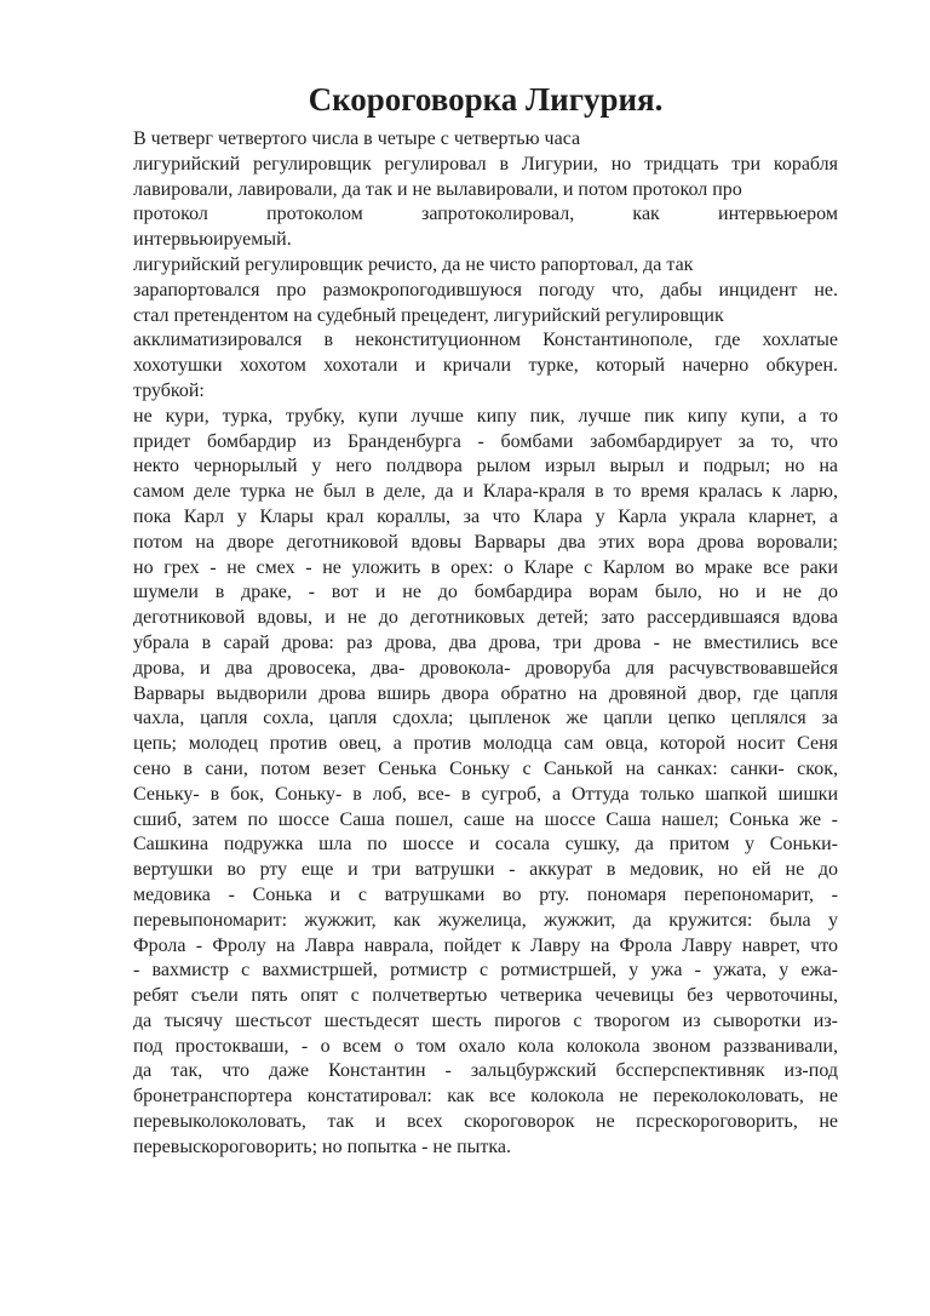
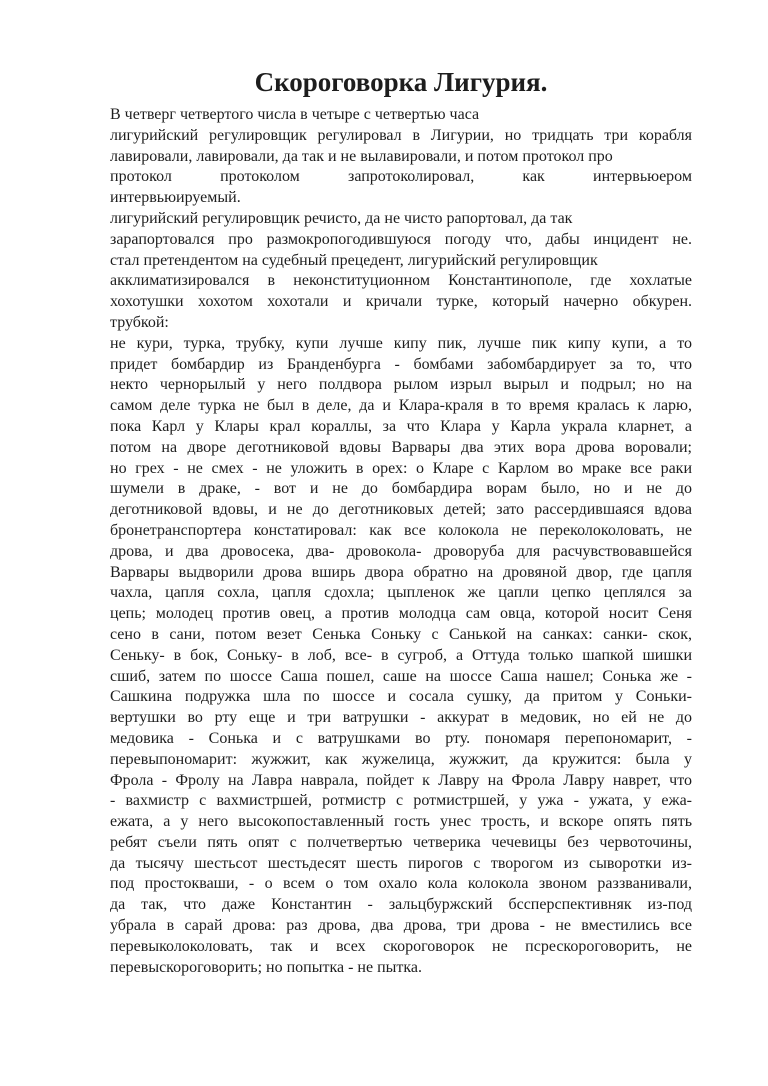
  Скороговорка Лигурия.
  В четверг четвертого числа в четыре с четвертью часа
  лигурийский регулировщик регулировал в Лигурии, но тридцать три корабля
  лавировали, лавировали, да так и не вылавировали, и потом протокол про
  протокол протоколом запротоколировал, как интервьюером
  интервьюируемый.
  лигурийский регулировщик речисто, да не чисто рапортовал, да так
  зарапортовался про размокропогодившуюся погоду что, дабы инцидент не.
  стал претендентом на судебный прецедент, лигурийский регулировщик
  акклиматизировался в неконституционном Константинополе, где хохлатые
  хохотушки хохотом хохотали и кричали турке, который начерно обкурен.
  трубкой:
  не кури, турка, трубку, купи лучше кипу пик, лучше пик кипу купи, а то
  придет бомбардир из Бранденбурга - бомбами забомбардирует за то, что
  некто чернорылый у него полдвора рылом изрыл вырыл и подрыл; но на
  самом деле турка не был в деле, да и Клара-краля в то время кралась к ларю,
  пока Карл у Клары крал кораллы, за что Клара у Карла украла кларнет, а
  потом на дворе деготниковой вдовы Варвары два этих вора дрова воровали;
  но грех - не смех - не уложить в орех: о Кларе с Карлом во мраке все раки
  шумели в драке, - вот и не до бомбардира ворам было, но и не до
  деготниковой вдовы, и не до деготниковых детей; зато рассердившаяся вдова
- убрала в сарай дрова: раз дрова, два дрова, три дрова - не вместились все
+ бронетранспортера констатировал: как все колокола не переколоколовать, не
  дрова, и два дровосека, два- дровокола- дроворуба для расчувствовавшейся
  Варвары выдворили дрова вширь двора обратно на дровяной двор, где цапля
  чахла, цапля сохла, цапля сдохла; цыпленок же цапли цепко цеплялся за
  цепь; молодец против овец, а против молодца сам овца, которой носит Сеня
  сено в сани, потом везет Сенька Соньку с Санькой на санках: санки- скок,
  Сеньку- в бок, Соньку- в лоб, все- в сугроб, а Оттуда только шапкой шишки
  сшиб, затем по шоссе Саша пошел, саше на шоссе Саша нашел; Сонька же -
  Сашкина подружка шла по шоссе и сосала сушку, да притом у Соньки-
  вертушки во рту еще и три ватрушки - аккурат в медовик, но ей не до
  медовика - Сонька и с ватрушками во рту. пономаря перепономарит, -
  перевыпономарит: жужжит, как жужелица, жужжит, да кружится: была у
  Фрола - Фролу на Лавра наврала, пойдет к Лавру на Фрола Лавру наврет, что
  - вахмистр с вахмистршей, ротмистр с ротмистршей, у ужа - ужата, у ежа-
+ ежата, а у него высокопоставленный гость унес трость, и вскоре опять пять
  ребят съели пять опят с полчетвертью четверика чечевицы без червоточины,
  да тысячу шестьсот шестьдесят шесть пирогов с творогом из сыворотки из-
  под простокваши, - о всем о том охало кола колокола звоном раззванивали,
  да так, что даже Константин - зальцбуржский бссперспективняк из-под
- бронетранспортера констатировал: как все колокола не переколоколовать, не
+ убрала в сарай дрова: раз дрова, два дрова, три дрова - не вместились все
  перевыколоколовать, так и всех скороговорок не псрескороговорить, не
  перевыскороговорить; но попытка - не пытка.
